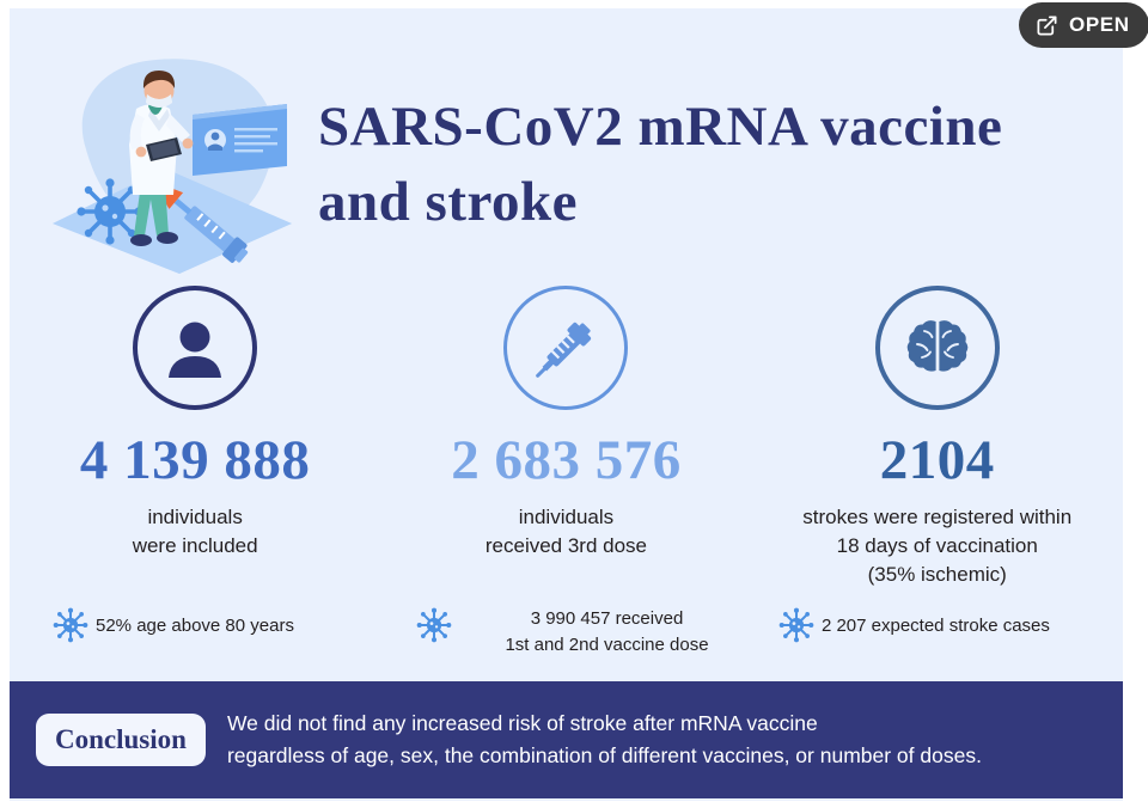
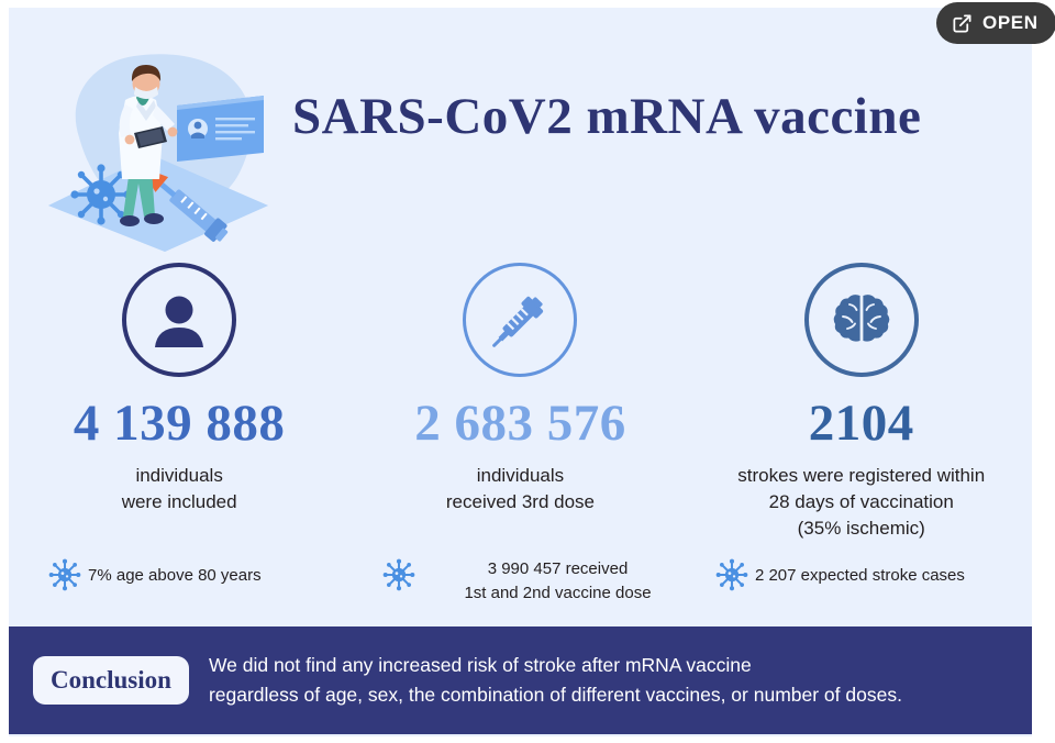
  SARS-CoV2 mRNA vaccine
- and stroke
  4 139 888
  individuals
  were included
  2 683 576
  individuals
  received 3rd dose
  2104
  strokes were registered within
- 18 days of vaccination
+ 28 days of vaccination
  (35% ischemic)
- 52% age above 80 years
+ 7% age above 80 years
  3 990 457 received
  1st and 2nd vaccine dose
  2 207 expected stroke cases
  Conclusion
  We did not find any increased risk of stroke after mRNA vaccine
  regardless of age, sex, the combination of different vaccines, or number of doses.
  OPEN
